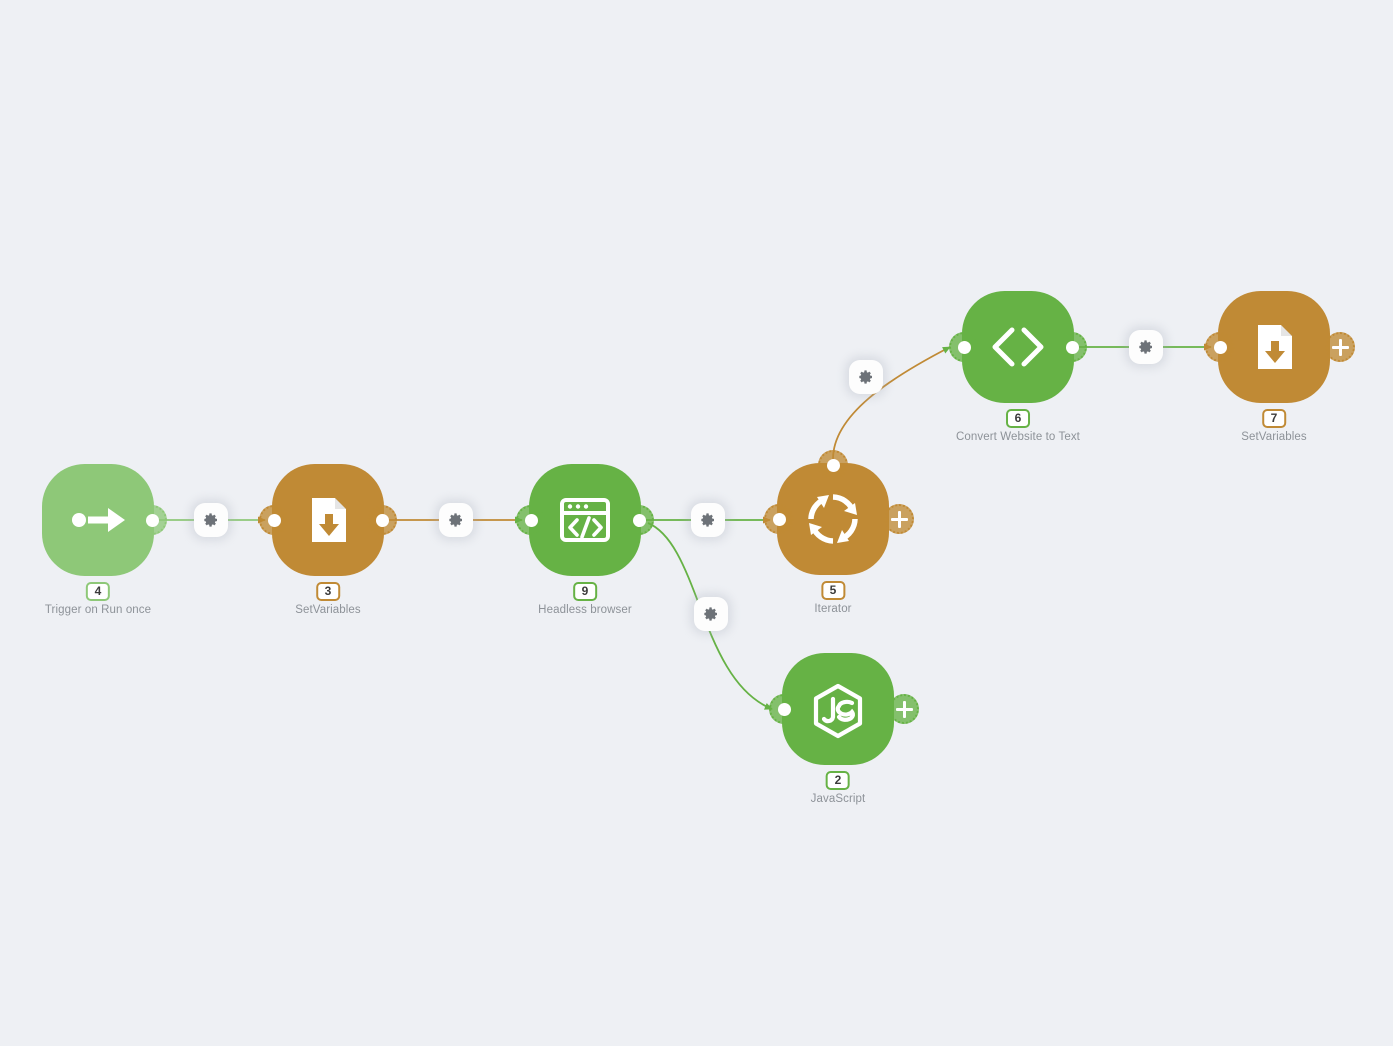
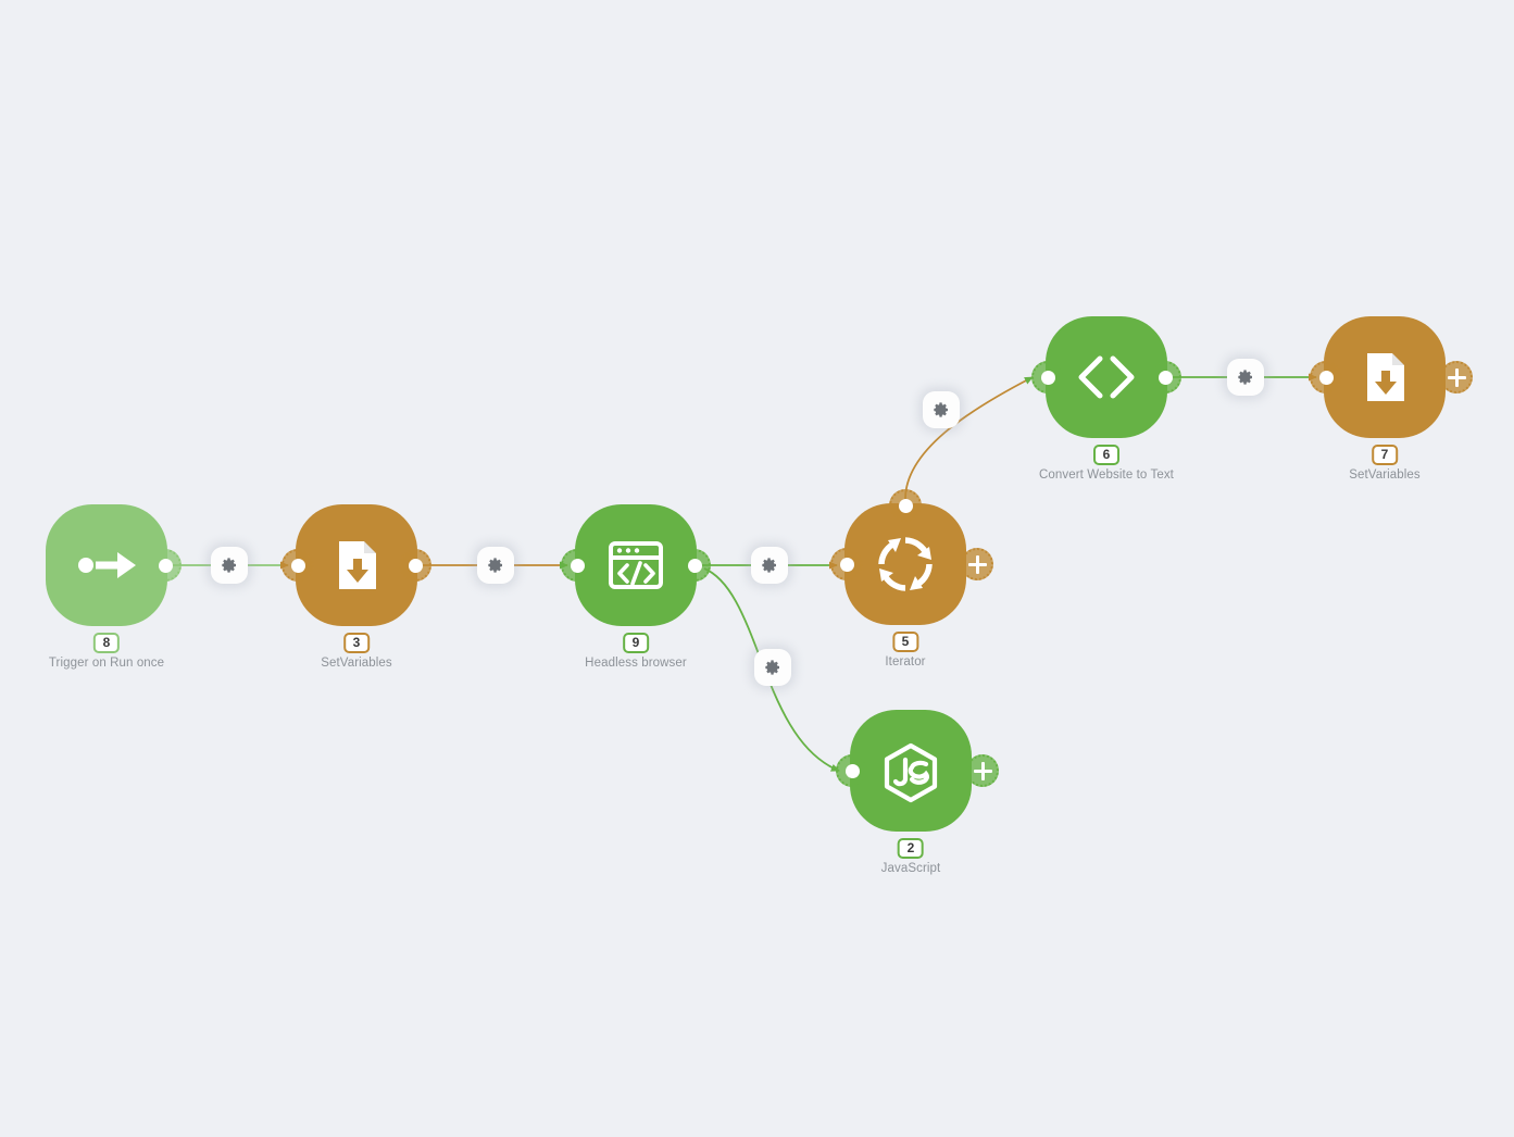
- 4
+ 8
  Trigger on Run once
  3
  SetVariables
  9
  Headless browser
  5
  Iterator
  2
  JavaScript
  6
  Convert Website to Text
  7
  SetVariables
